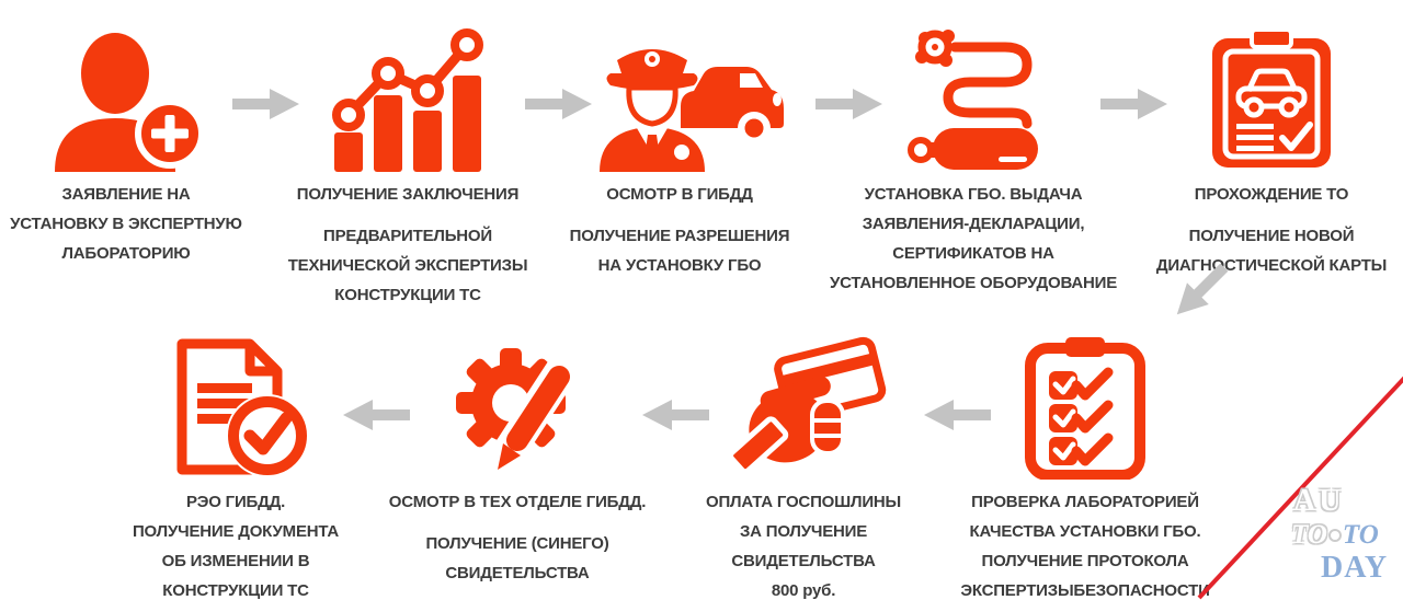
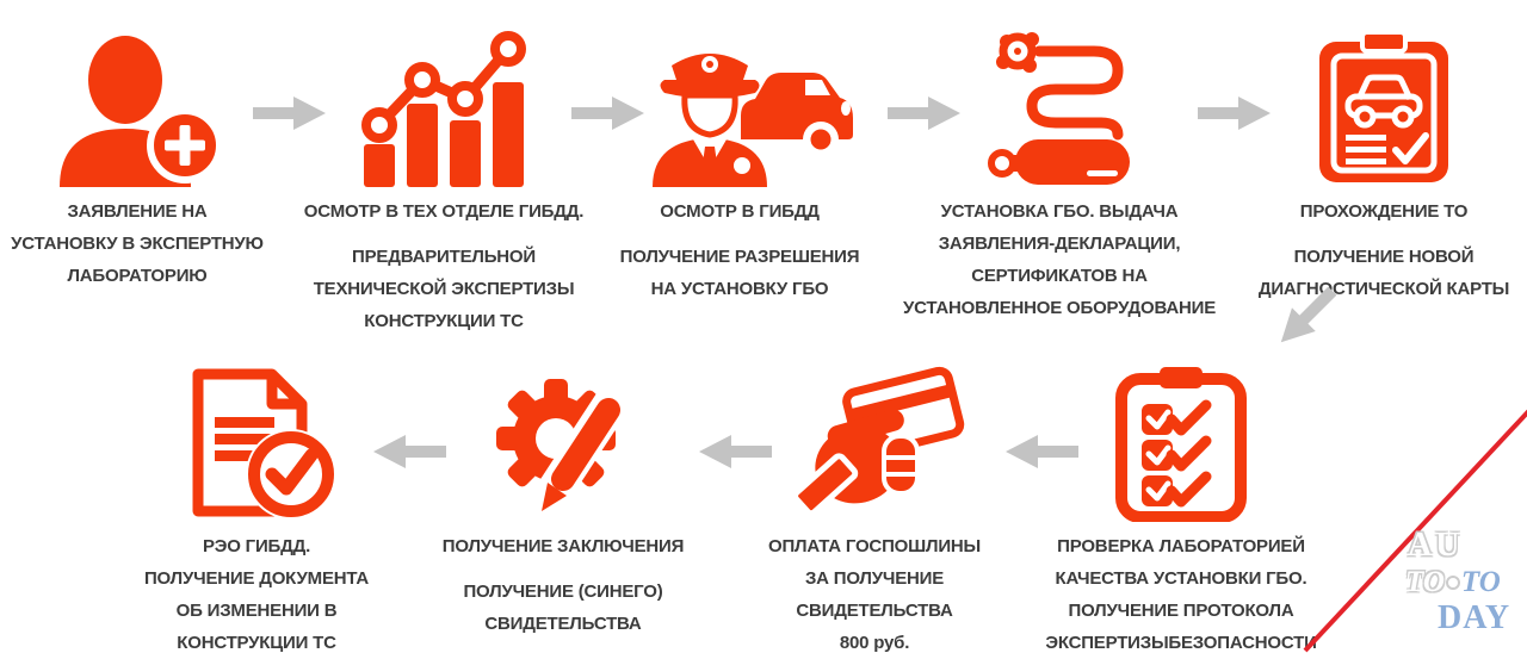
  ЗАЯВЛЕНИЕ НА
  УСТАНОВКУ В ЭКСПЕРТНУЮ
  ЛАБОРАТОРИЮ
- ПОЛУЧЕНИЕ ЗАКЛЮЧЕНИЯ
+ ОСМОТР В ТЕХ ОТДЕЛЕ ГИБДД.
  ПРЕДВАРИТЕЛЬНОЙ
  ТЕХНИЧЕСКОЙ ЭКСПЕРТИЗЫ
  КОНСТРУКЦИИ ТС
  ОСМОТР В ГИБДД
  ПОЛУЧЕНИЕ РАЗРЕШЕНИЯ
  НА УСТАНОВКУ ГБО
  УСТАНОВКА ГБО. ВЫДАЧА
  ЗАЯВЛЕНИЯ-ДЕКЛАРАЦИИ,
  СЕРТИФИКАТОВ НА
  УСТАНОВЛЕННОЕ ОБОРУДОВАНИЕ
  ПРОХОЖДЕНИЕ ТО
  ПОЛУЧЕНИЕ НОВОЙ
  ДИАГНОСТИЧЕСКОЙ КАРТЫ
  ПРОВЕРКА ЛАБОРАТОРИЕЙ
  КАЧЕСТВА УСТАНОВКИ ГБО.
  ПОЛУЧЕНИЕ ПРОТОКОЛА
  ЭКСПЕРТИЗЫБЕЗОПАСНОСТ
  ОПЛАТА ГОСПОШЛИНЫ
  ЗА ПОЛУЧЕНИЕ
  СВИДЕТЕЛЬСТВА
  800 руб.
- ОСМОТР В ТЕХ ОТДЕЛЕ ГИБДД.
+ ПОЛУЧЕНИЕ ЗАКЛЮЧЕНИЯ
  ПОЛУЧЕНИЕ (СИНЕГО)
  СВИДЕТЕЛЬСТВА
  РЭО ГИБДД.
  ПОЛУЧЕНИЕ ДОКУМЕНТА
  ОБ ИЗМЕНЕНИИ В
  КОНСТРУКЦИИ ТС
  AU
  TO
  TO
  DAY
